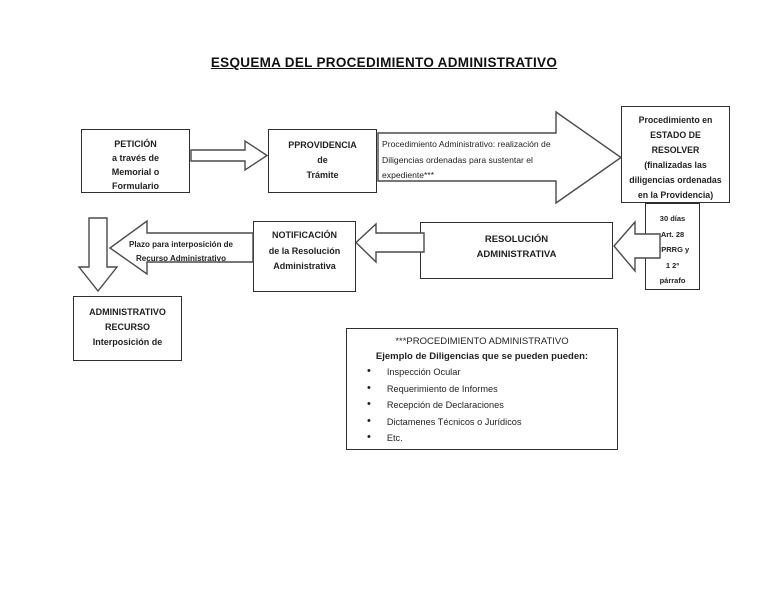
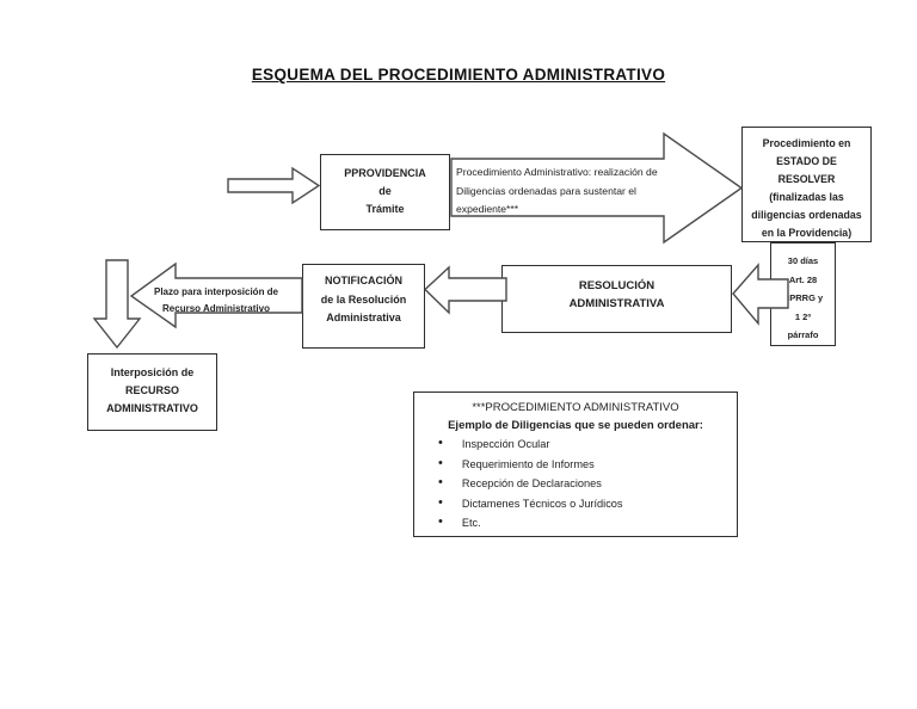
  ESQUEMA DEL PROCEDIMIENTO ADMINISTRATIVO
- PETICIÓN
- a través de
- Memorial o
- Formulario
  PPROVIDENCIA
  de
  Trámite
  Procedimiento en
  ESTADO DE
  RESOLVER
  (finalizadas las
  diligencias ordenadas
  en la Providencia)
  30 días
  Art. 28
  PRRG y
  1 2º
  párrafo
  RESOLUCIÓN
  ADMINISTRATIVA
  NOTIFICACIÓN
  de la Resolución
  Administrativa
- ADMINISTRATIVO
+ Interposición de
  RECURSO
- Interposición de
+ ADMINISTRATIVO
  ***PROCEDIMIENTO ADMINISTRATIVO
- Ejemplo de Diligencias que se pueden pueden:
+ Ejemplo de Diligencias que se pueden ordenar:
  Inspección Ocular
  Requerimiento de Informes
  Recepción de Declaraciones
  Dictamenes Técnicos o Jurídicos
  Etc.
  Procedimiento Administrativo: realización de
  Diligencias ordenadas para sustentar el
  expediente***
  Plazo para interposición de
  Recurso Administrativo
